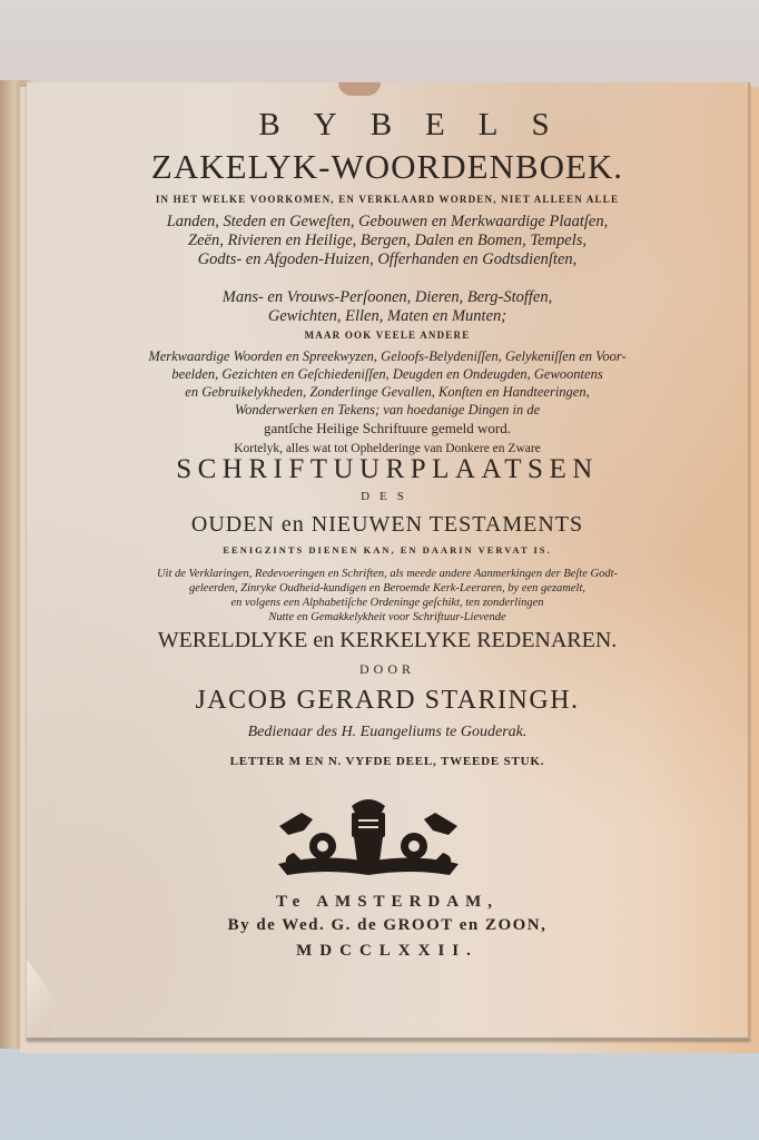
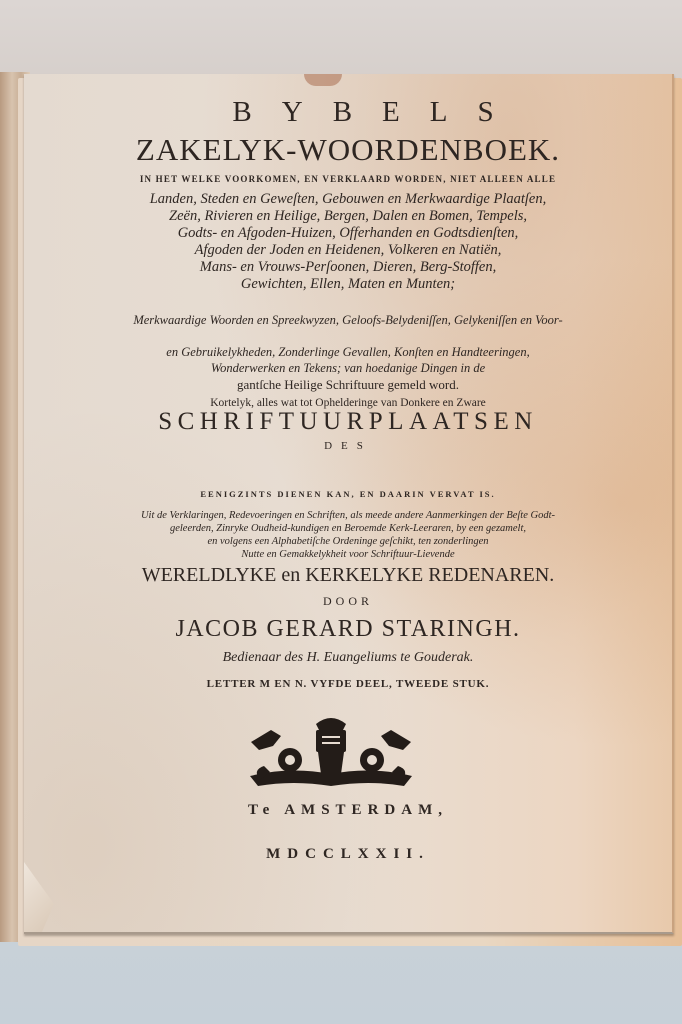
  BYBELS
  ZAKELYK-WOORDENBOEK.
  IN HET WELKE VOORKOMEN, EN VERKLAARD WORDEN, NIET ALLEEN ALLE
  Landen, Steden en Geweſten, Gebouwen en Merkwaardige Plaatſen,
  Zeën, Rivieren en Heilige, Bergen, Dalen en Bomen, Tempels,
  Godts- en Afgoden-Huizen, Offerhanden en Godtsdienſten,
+ Afgoden der Joden en Heidenen, Volkeren en Natiën,
  Mans- en Vrouws-Perſoonen, Dieren, Berg-Stoffen,
  Gewichten, Ellen, Maten en Munten;
- MAAR OOK VEELE ANDERE
  Merkwaardige Woorden en Spreekwyzen, Geloofs-Belydeniſſen, Gelykeniſſen en Voor-
- beelden, Gezichten en Geſchiedeniſſen, Deugden en Ondeugden, Gewoontens
  en Gebruikelykheden, Zonderlinge Gevallen, Konſten en Handteeringen,
  Wonderwerken en Tekens; van hoedanige Dingen in de
  gantſche Heilige Schriftuure gemeld word.
  Kortelyk, alles wat tot Ophelderinge van Donkere en Zware
  SCHRIFTUURPLAATSEN
  DES
- OUDEN en NIEUWEN TESTAMENTS
  EENIGZINTS DIENEN KAN, EN DAARIN VERVAT IS.
  Uit de Verklaringen, Redevoeringen en Schriften, als meede andere Aanmerkingen der Beſte Godt-
  geleerden, Zinryke Oudheid-kundigen en Beroemde Kerk-Leeraren, by een gezamelt,
  en volgens een Alphabetiſche Ordeninge geſchikt, ten zonderlingen
  Nutte en Gemakkelykheit voor Schriftuur-Lievende
  WERELDLYKE en KERKELYKE REDENAREN.
  DOOR
  JACOB GERARD STARINGH.
  Bedienaar des H. Euangeliums te Gouderak.
  LETTER M EN N. VYFDE DEEL, TWEEDE STUK.
  Te AMSTERDAM,
- By de Wed. G. de GROOT en ZOON,
  MDCCLXXII.
